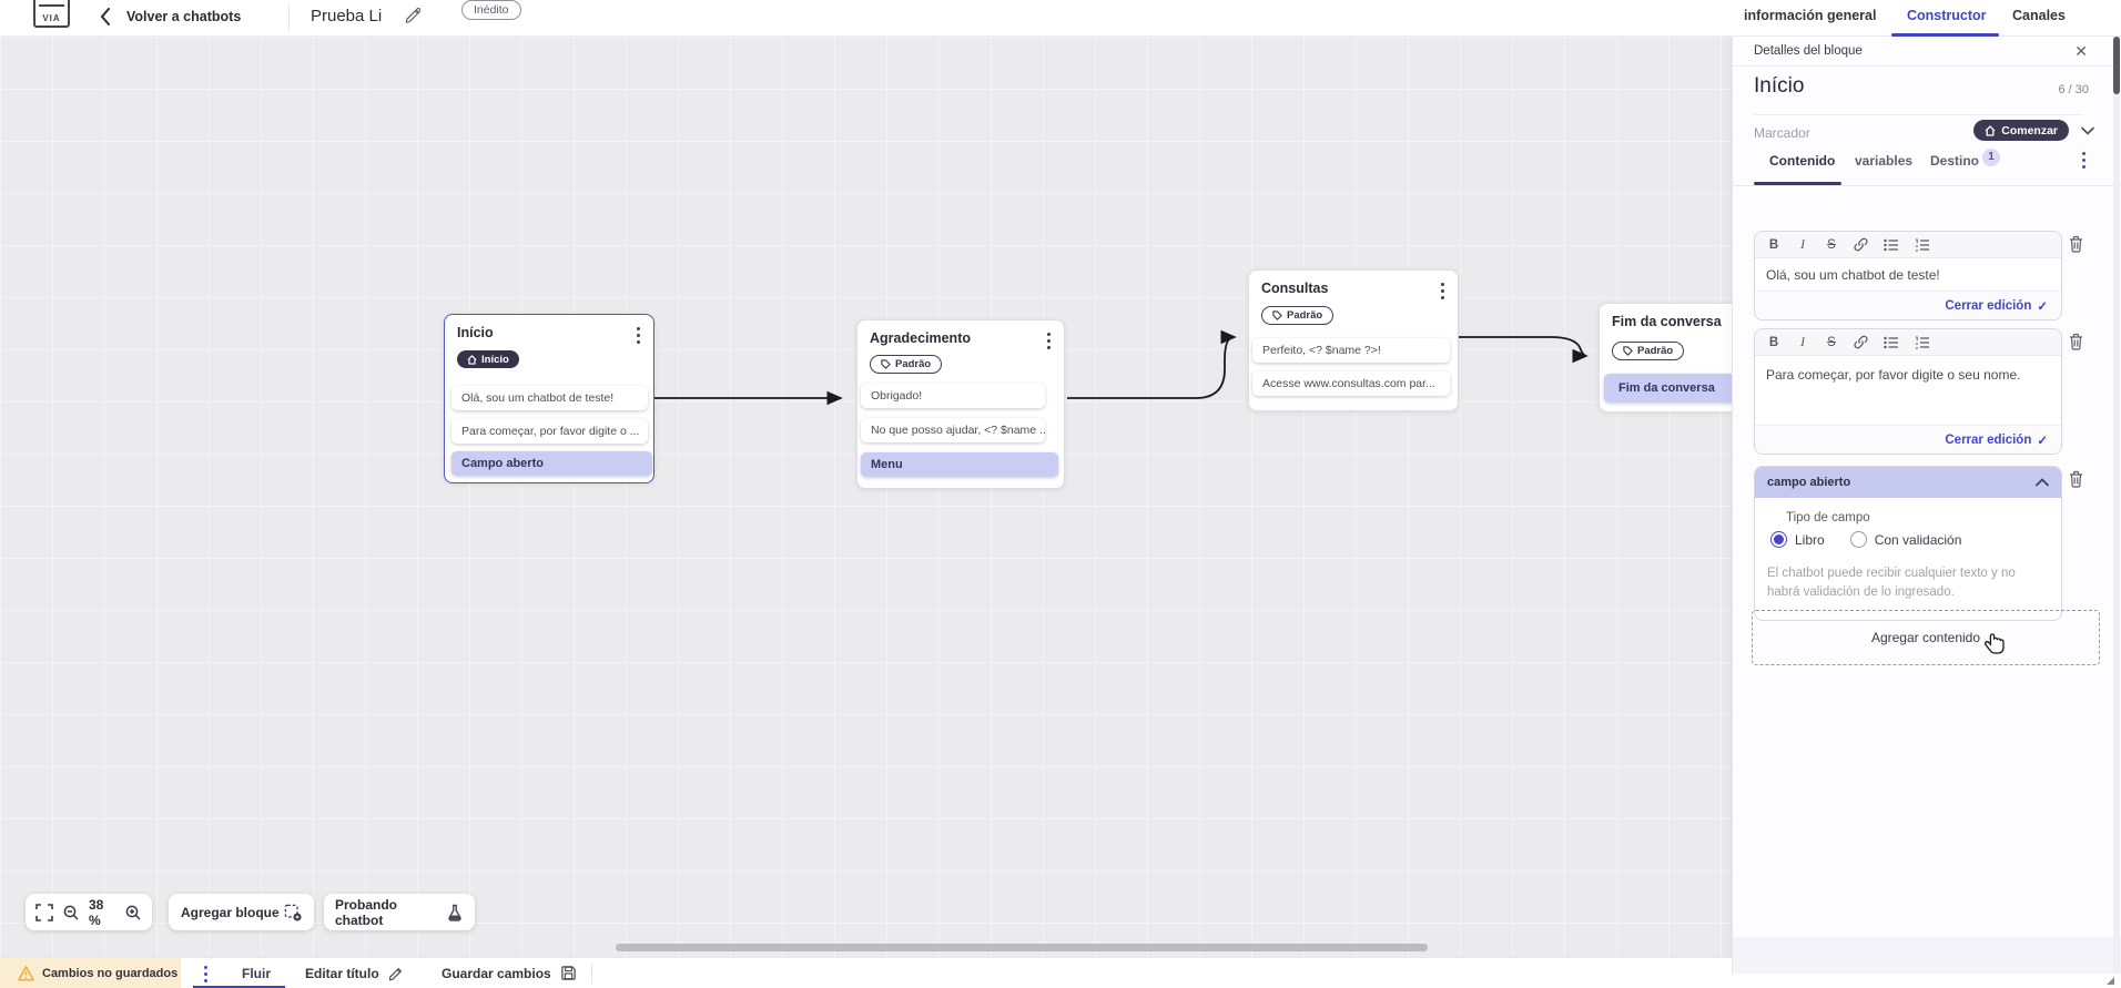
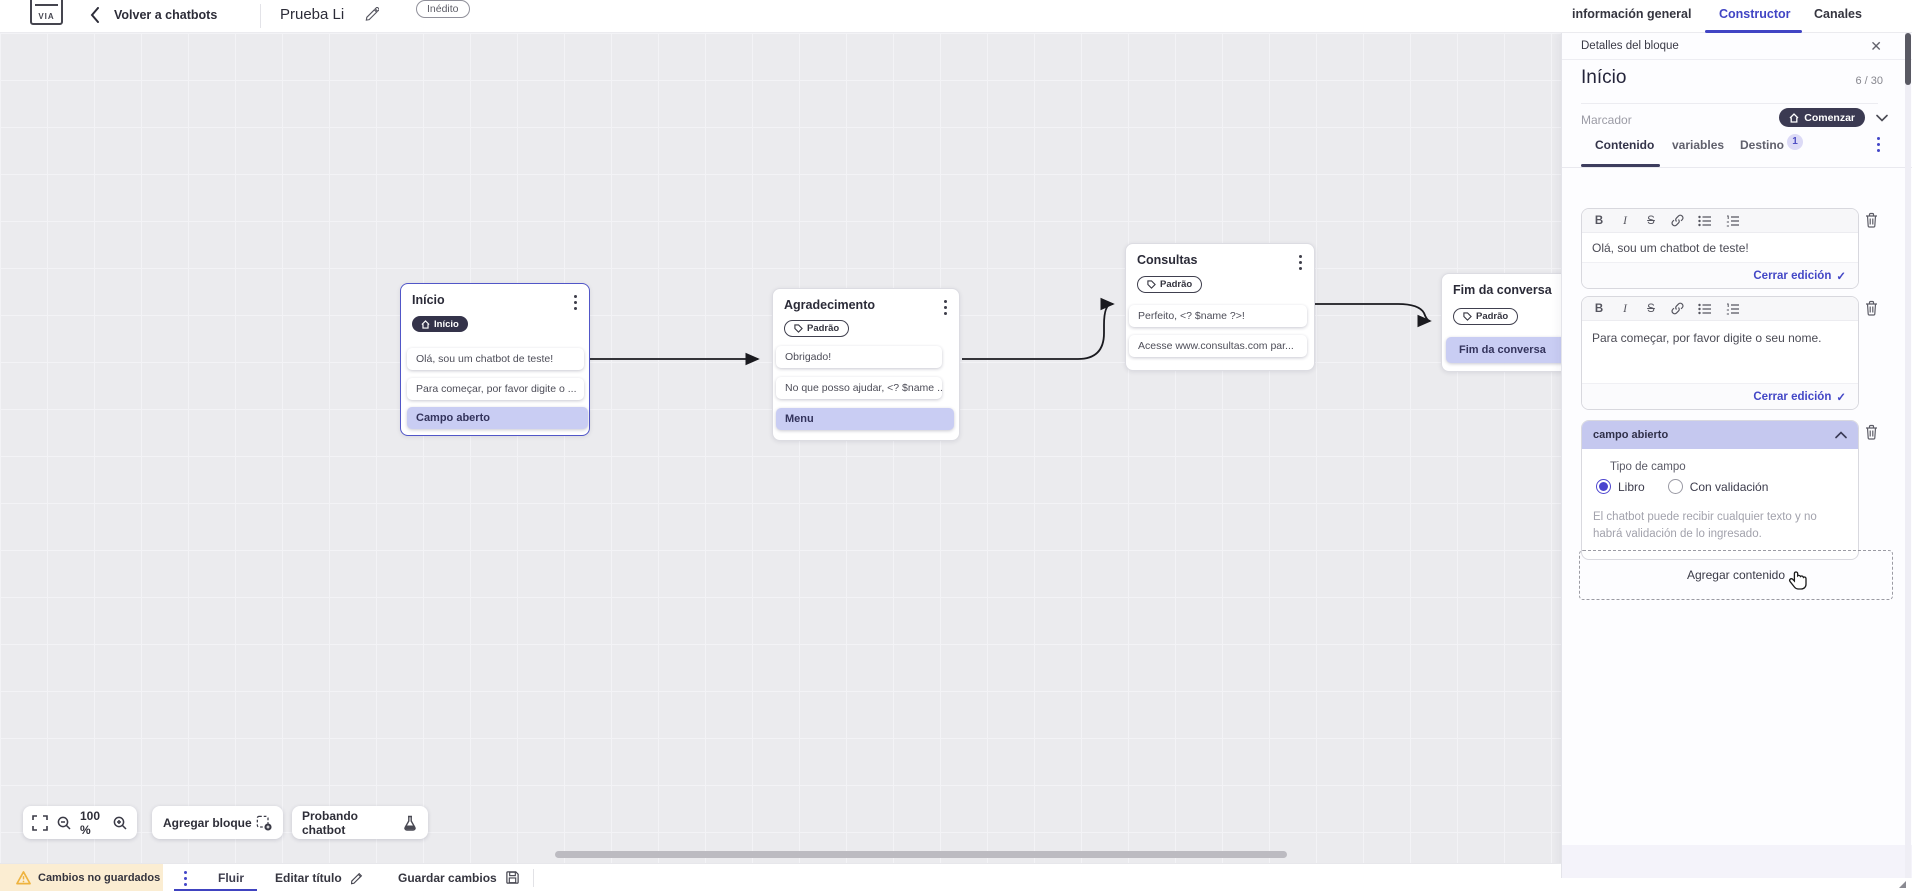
  VIA
  Volver a chatbots
  Prueba Li
  Inédito
  información general
  Constructor
  Canales
  Início
  Início
  Olá, sou um chatbot de teste!
  Para começar, por favor digite o ...
  Campo aberto
  Agradecimento
  Padrão
  Obrigado!
  No que posso ajudar, <? $name ..
  Menu
  Consultas
  Padrão
  Perfeito, <? $name ?>!
  Acesse www.consultas.com par...
  Fim da conversa
  Padrão
  Fim da conversa
- 38 %
+ 100 %
  Agregar bloque
  Probando chatbot
  Detalles del bloque
  ✕
  Início
  6 / 30
  Marcador
  Comenzar
  Contenido
  variables
  Destino
  1
  B
  I
  S
  Olá, sou um chatbot de teste!
  Cerrar edición
  ✓
  B
  I
  S
  Para começar, por favor digite o seu nome.
  Cerrar edición
  ✓
  campo abierto
  Tipo de campo
  Libro
  Con validación
  El chatbot puede recibir cualquier texto y no habrá validación de lo ingresado.
  Agregar contenido
  Cambios no guardados
  Fluir
  Editar título
  Guardar cambios
